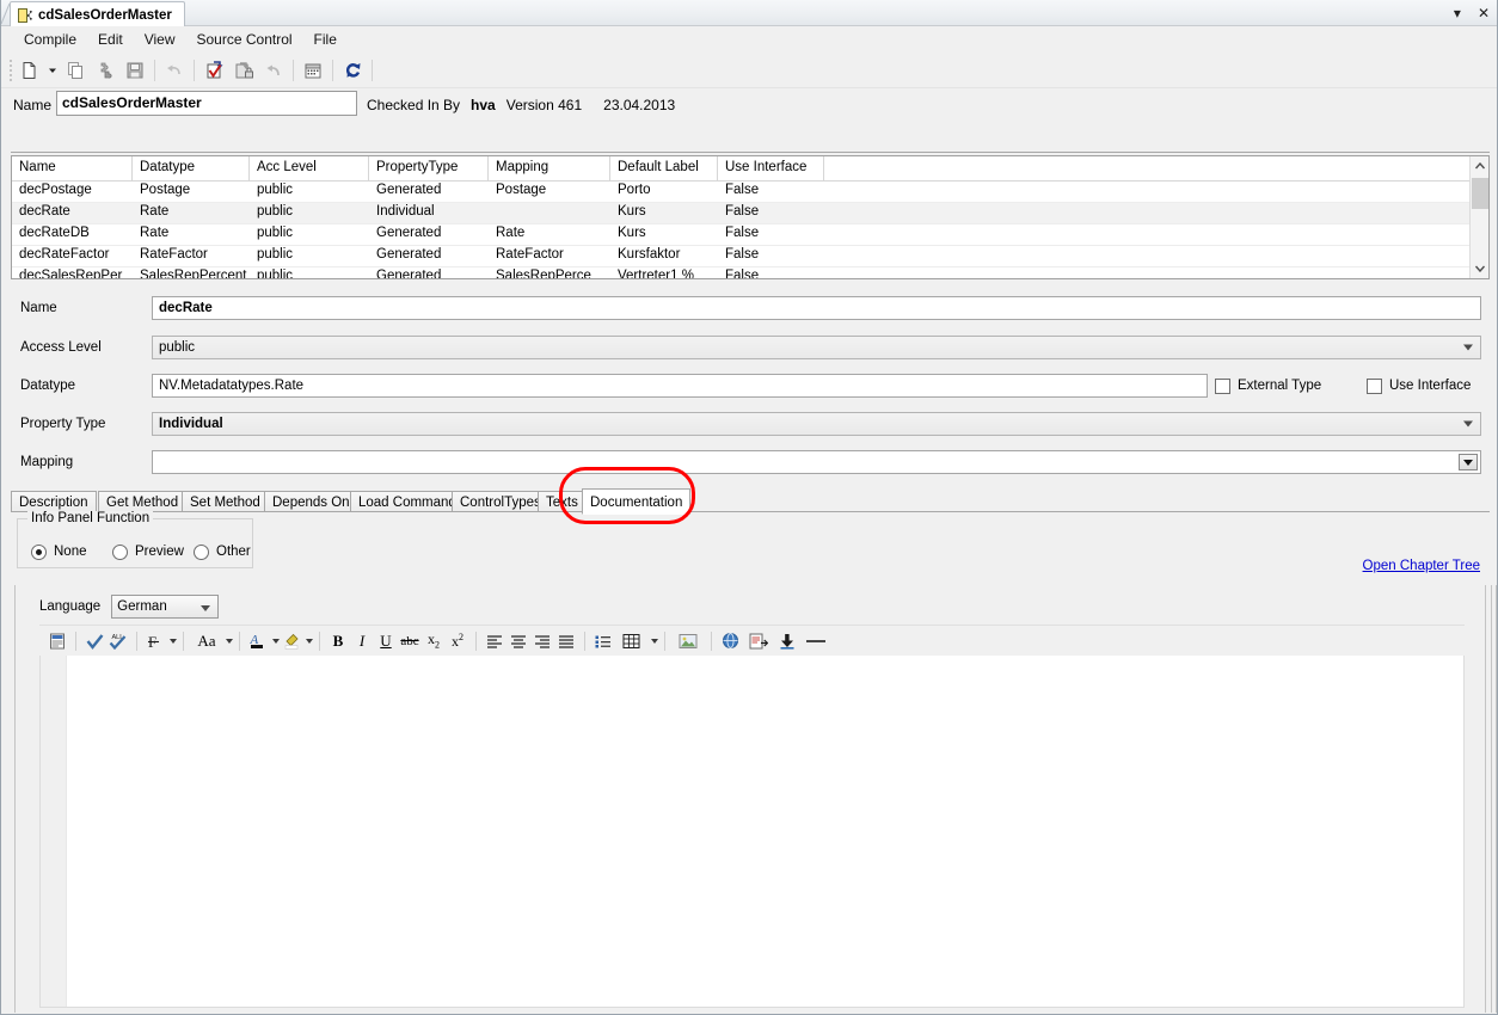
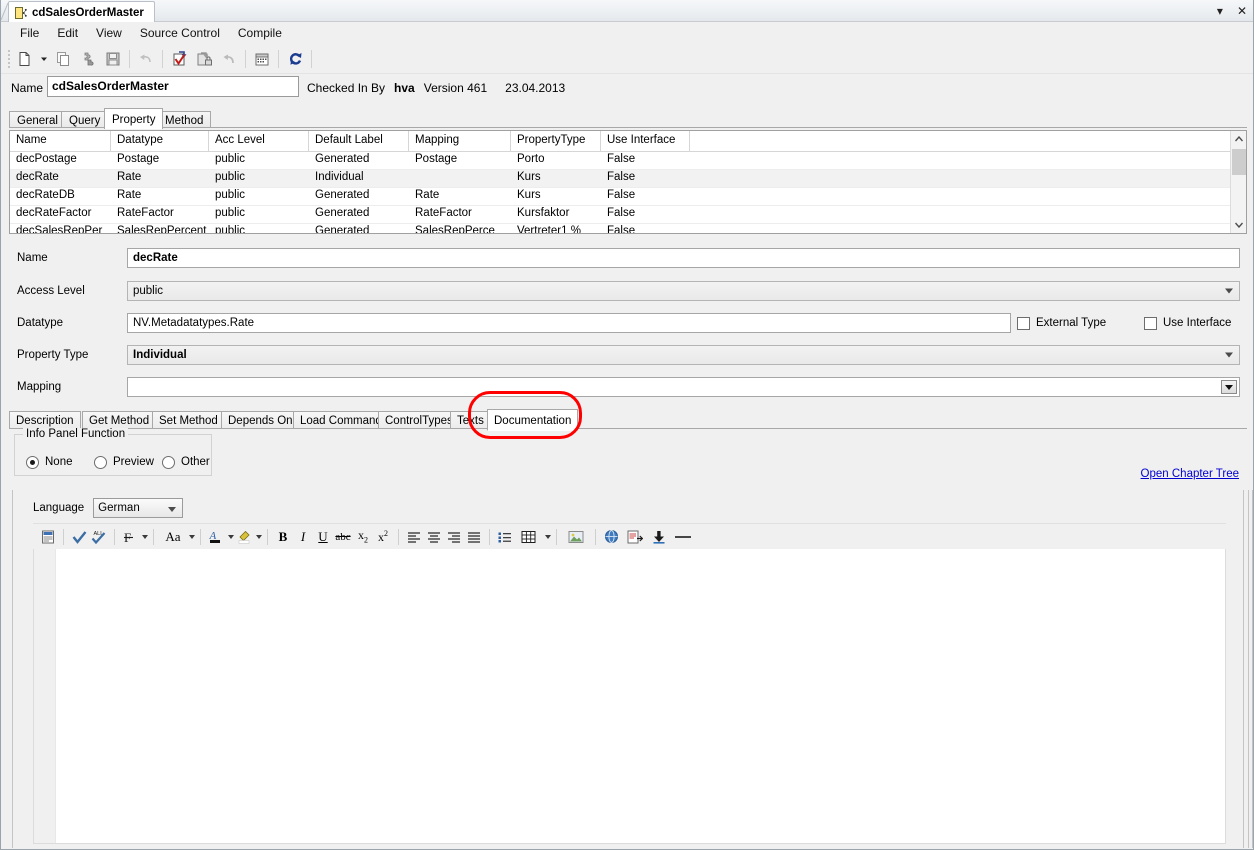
  cdSalesOrderMaster
  ▾
  ✕
- Compile
+ File
  Edit
  View
  Source Control
- File
+ Compile
  Name
  cdSalesOrderMaster
  Checked In By hva Version 461 23.04.2013
+ General
+ Query
+ Property
+ Method
  Name
  Datatype
  Acc Level
- PropertyType
+ Default Label
  Mapping
- Default Label
+ PropertyType
  Use Interface
  decPostage
  Postage
  public
  Generated
  Postage
  Porto
  False
  decRate
  Rate
  public
  Individual
  Kurs
  False
  decRateDB
  Rate
  public
  Generated
  Rate
  Kurs
  False
  decRateFactor
  RateFactor
  public
  Generated
  RateFactor
  Kursfaktor
  False
  decSalesRepPer
  SalesRepPercent
  public
  Generated
  SalesRepPerce
  Vertreter1 %
  False
  Name
  decRate
  Access Level
  public
  Datatype
  NV.Metadatatypes.Rate
  External Type
  Use Interface
  Property Type
  Individual
  Mapping
  Description
  Get Method
  Set Method
  Depends On
  Load Comman
  ControlType
  Texts
  Documentation
  Info Panel Function
  None
  Preview
  Other
  Open Chapter Tree
  Language
  German
  Aa
  A
  B
  I
  U
  abc
  x2
  x2
